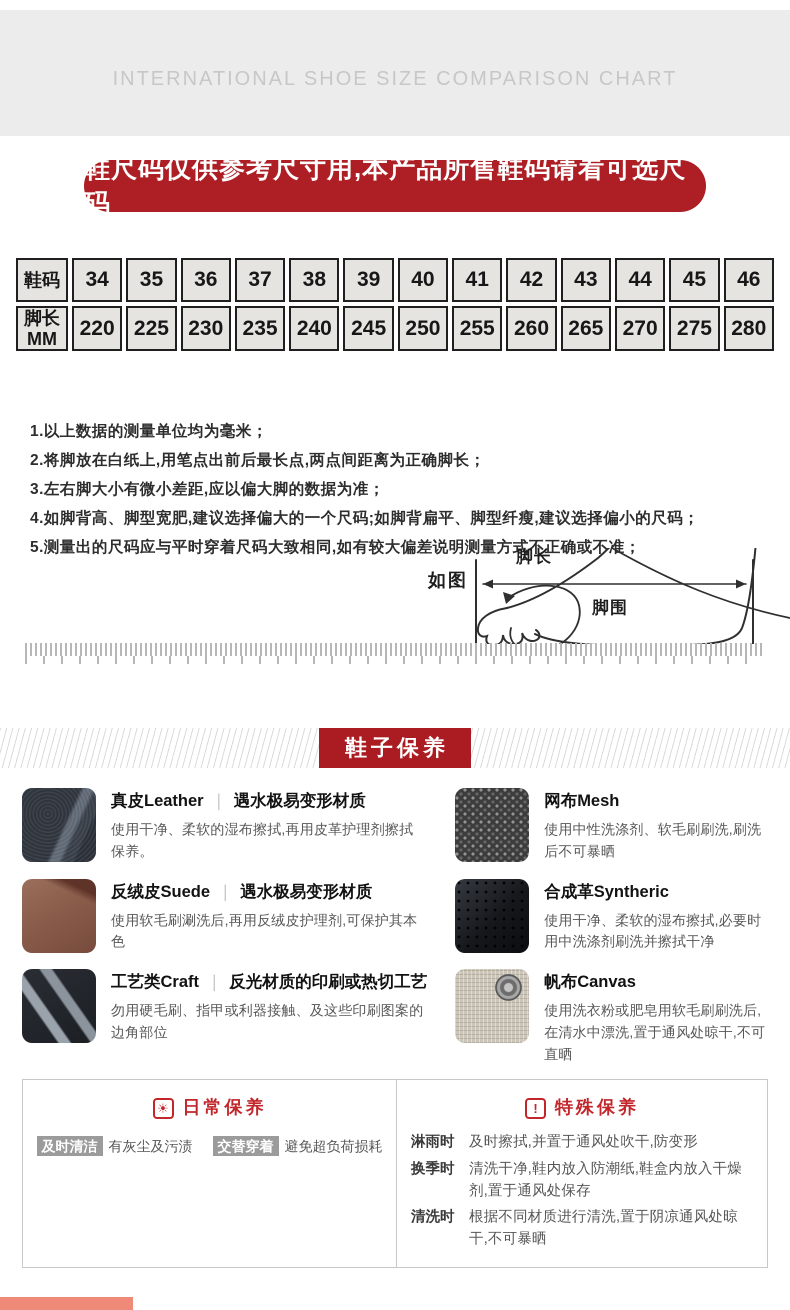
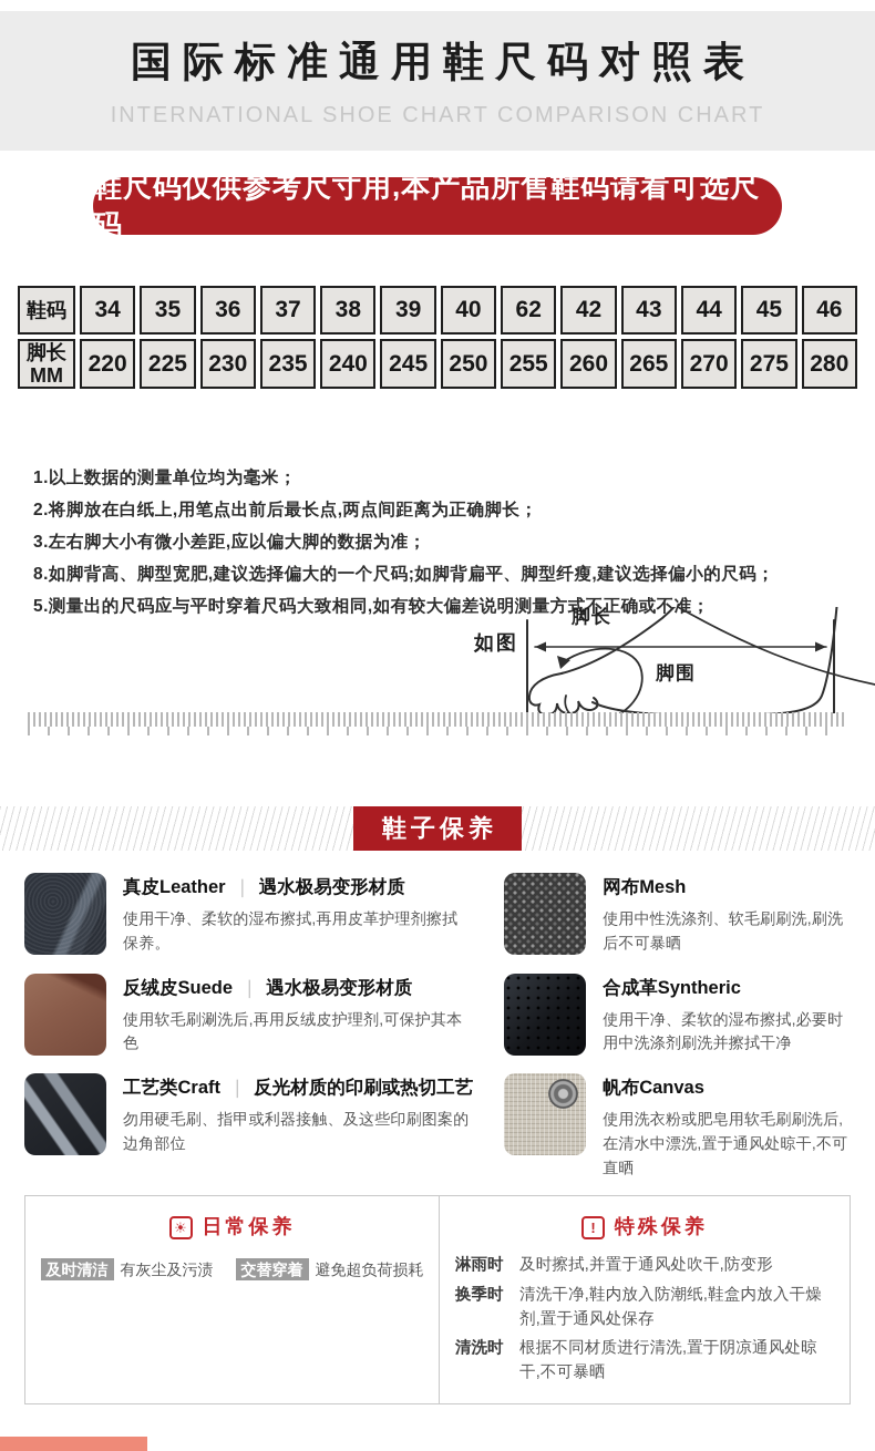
+ 国际标准通用鞋尺码对照表
- INTERNATIONAL SHOE SIZE COMPARISON CHART
+ INTERNATIONAL SHOE CHART COMPARISON CHART
  鞋尺码仅供参考尺寸用,本产品所售鞋码请看可选尺码
- 鞋码	34	35	36	37	38	39	40	41	42	43	44	45	46
+ 鞋码	34	35	36	37	38	39	40	62	42	43	44	45	46
  脚长 MM	220	225	230	235	240	245	250	255	260	265	270	275	280
  1.以上数据的测量单位均为毫米；
  2.将脚放在白纸上,用笔点出前后最长点,两点间距离为正确脚长；
  3.左右脚大小有微小差距,应以偏大脚的数据为准；
- 4.如脚背高、脚型宽肥,建议选择偏大的一个尺码;如脚背扁平、脚型纤瘦,建议选择偏小的尺码；
+ 8.如脚背高、脚型宽肥,建议选择偏大的一个尺码;如脚背扁平、脚型纤瘦,建议选择偏小的尺码；
  5.测量出的尺码应与平时穿着尺码大致相同,如有较大偏差说明测量方式不正确或不准；
  如图
  脚长
  脚围
  鞋子保养
  真皮Leather ｜ 遇水极易变形材质
  使用干净、柔软的湿布擦拭,再用皮革护理剂擦拭保养。
  网布Mesh
  使用中性洗涤剂、软毛刷刷洗,刷洗后不可暴晒
  反绒皮Suede ｜ 遇水极易变形材质
  使用软毛刷涮洗后,再用反绒皮护理剂,可保护其本色
  合成革Syntheric
  使用干净、柔软的湿布擦拭,必要时用中洗涤剂刷洗并擦拭干净
  工艺类Craft ｜ 反光材质的印刷或热切工艺
  勿用硬毛刷、指甲或利器接触、及这些印刷图案的边角部位
  帆布Canvas
  使用洗衣粉或肥皂用软毛刷刷洗后,在清水中漂洗,置于通风处晾干,不可直晒
  ☀
  日常保养
  及时清洁 有灰尘及污渍
  交替穿着 避免超负荷损耗
  !
  特殊保养
  淋雨时
  及时擦拭,并置于通风处吹干,防变形
  换季时
  清洗干净,鞋内放入防潮纸,鞋盒内放入干燥剂,置于通风处保存
  清洗时
  根据不同材质进行清洗,置于阴凉通风处晾干,不可暴晒
